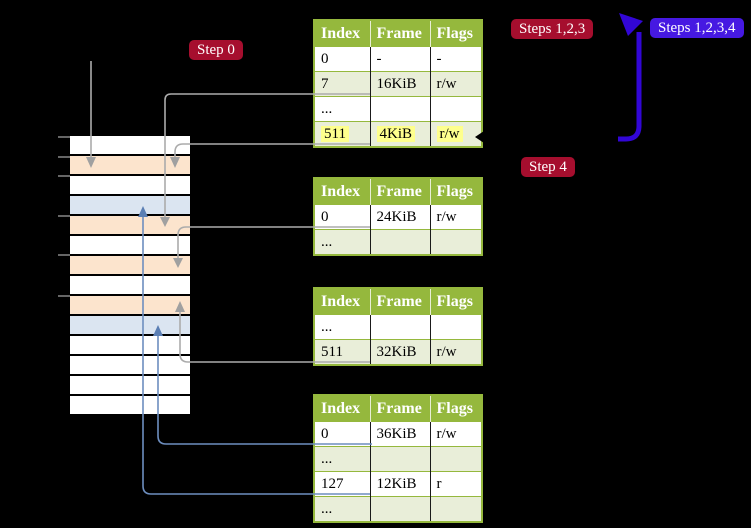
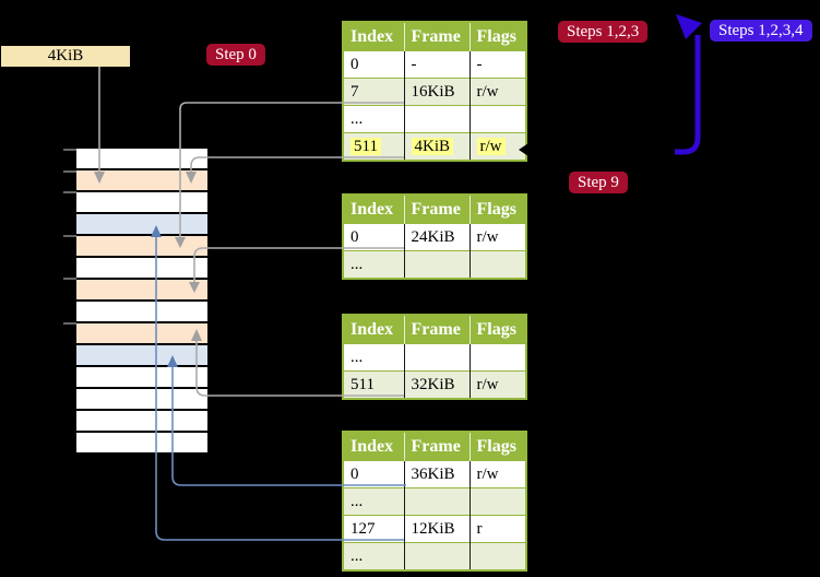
+ 4KiB
  Step 0
  Steps 1,2,3
  Steps 1,2,3,4
- Step 4
+ Step 9
  Index	Frame	Flags
  0	-	-
  7	16KiB	r/w
  ...
  511	4KiB	r/w
  Index	Frame	Flags
  0	24KiB	r/w
  ...
  Index	Frame	Flags
  ...
  511	32KiB	r/w
  Index	Frame	Flags
  0	36KiB	r/w
  ...
  127	12KiB	r
  ...
